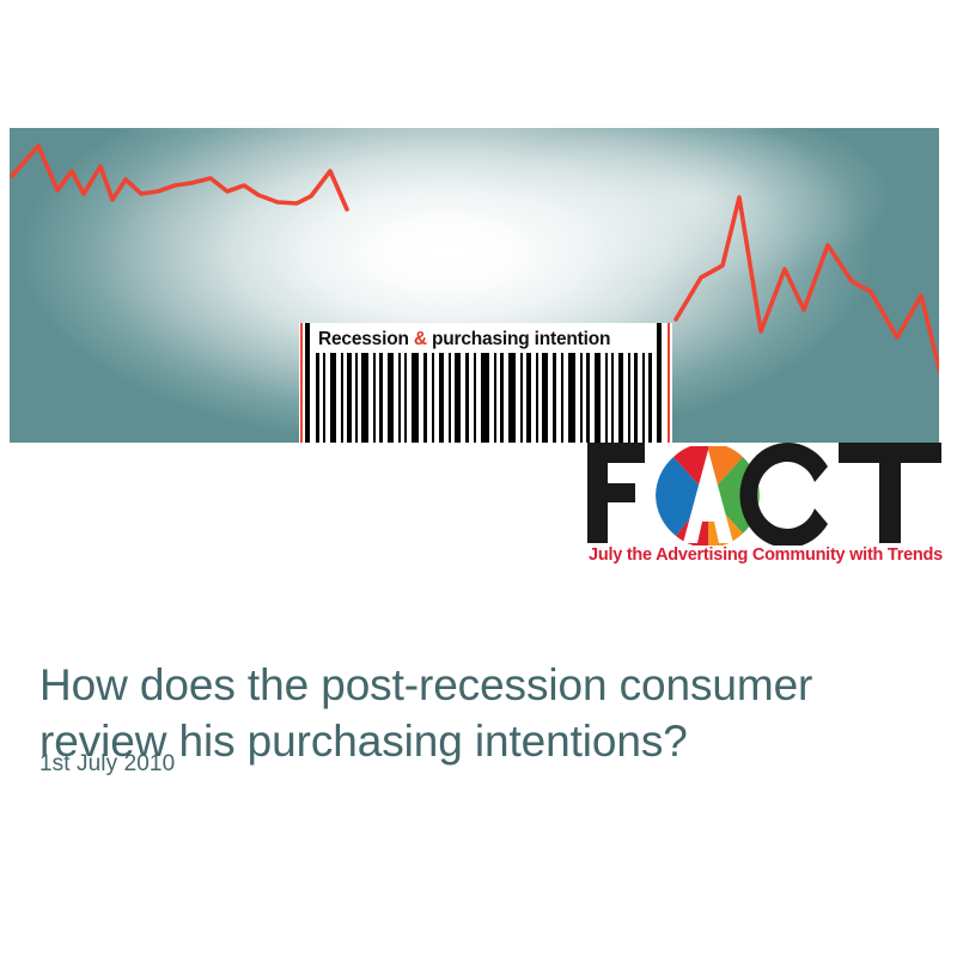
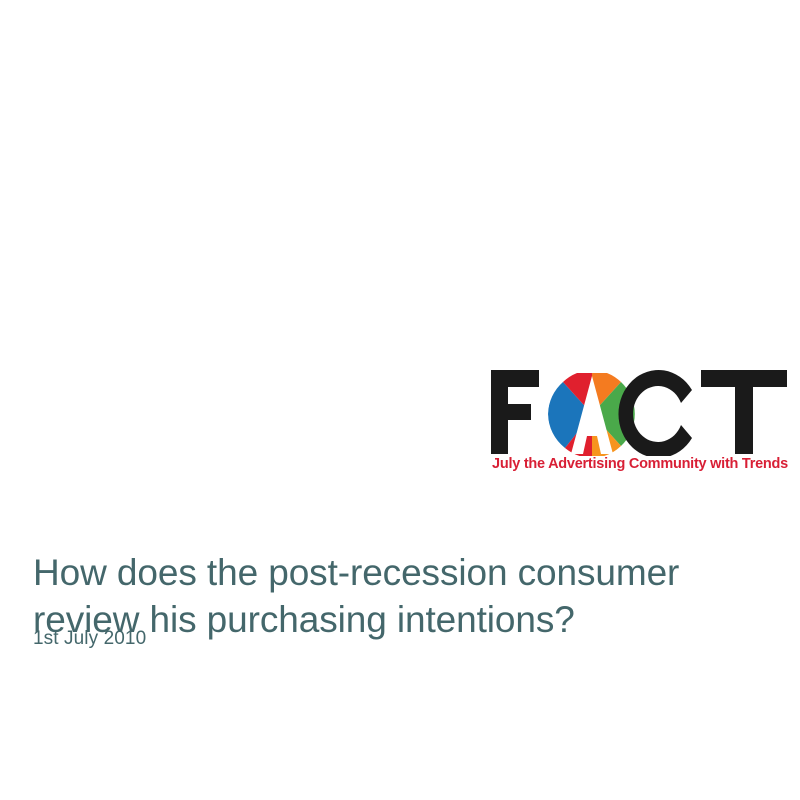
- Recession & purchasing intention
  July the Advertising Community with Trends
  How does the post-recession consumer
  review his purchasing intentions?
  1st July 2010
